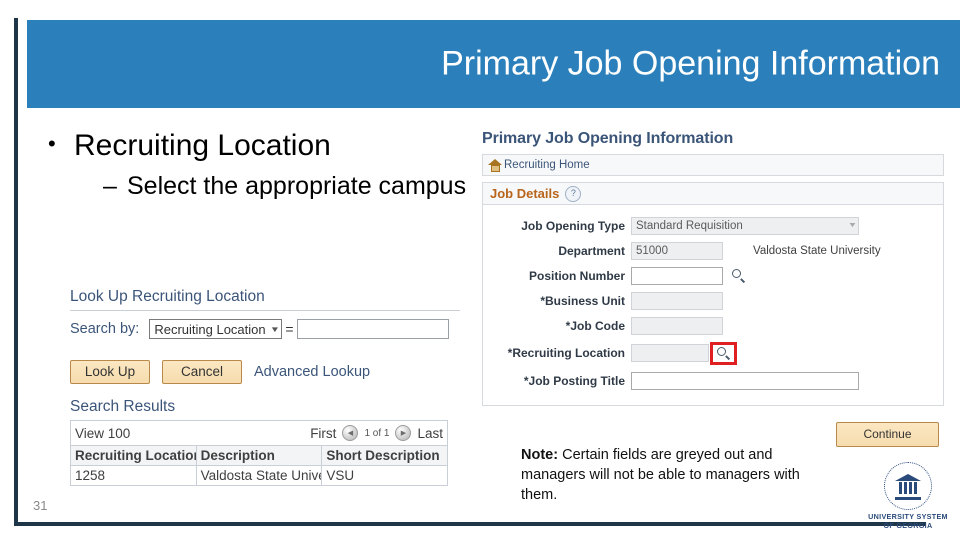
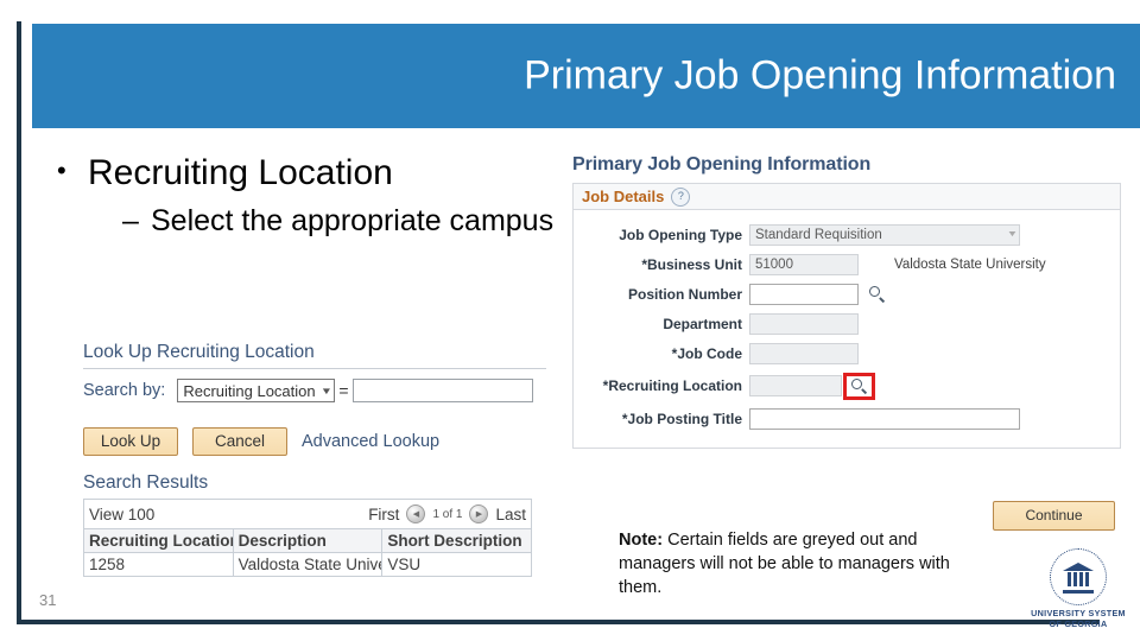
  Primary Job Opening Information
  •
  Recruiting Location
  –
  Select the appropriate campus
  Look Up Recruiting Location
  Search by:
  Recruiting Location
  ▼
  =
  Look Up
  Cancel
  Advanced Lookup
  Search Results
  View 100 First 1 of 1 Last
  Recruiting Locatio	Description	Short Description
  1258	Valdosta State Univ	VSU
  Primary Job Opening Information
- Recruiting Home
  Job Details
  ?
  Job Opening Type
  Standard Requisition
- Department
+ *Business Unit
  51000
  Valdosta State University
  Position Number
- *Business Unit
+ Department
  *Job Code
  *Recruiting Location
  *Job Posting Title
  Continue
  Note: Certain fields are greyed out and managers will not be able to managers with them.
  UNIVERSITY SYSTEM
  OF GEORGIA
  31
